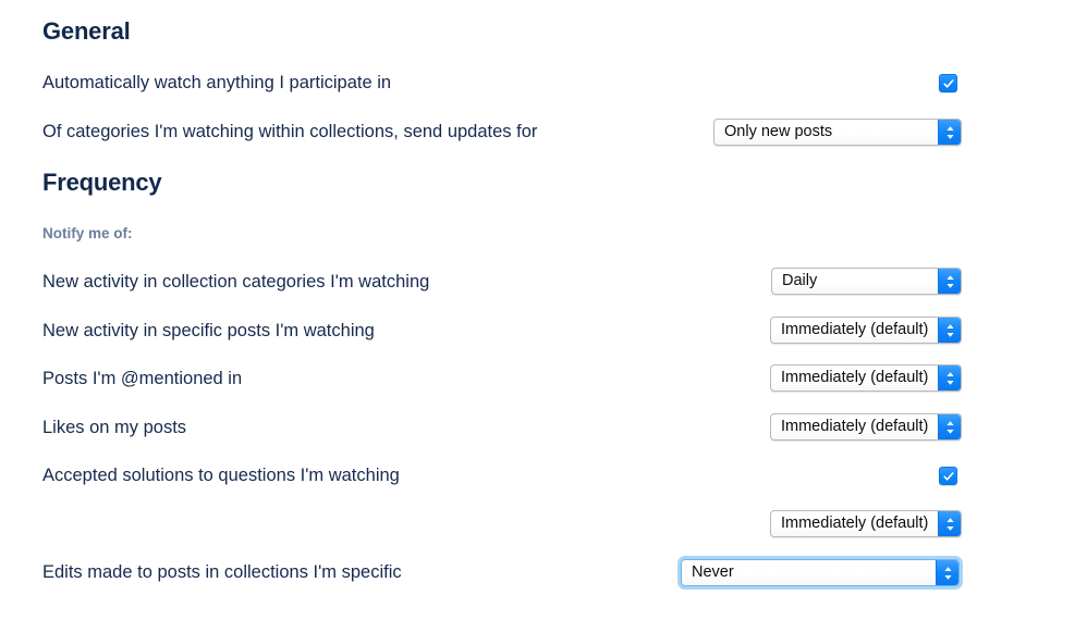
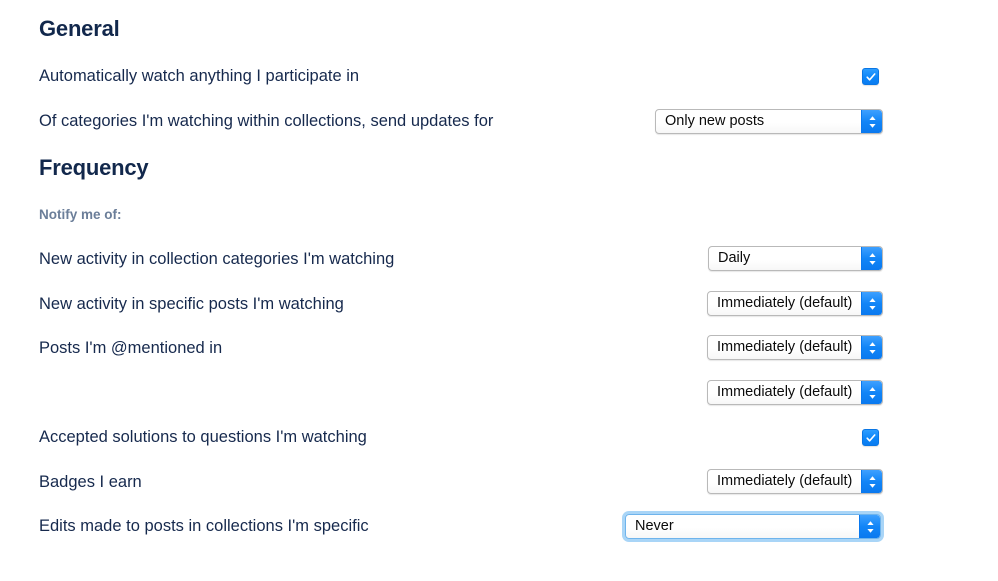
  General
  Automatically watch anything I participate in
  Of categories I'm watching within collections, send updates for
  Only new posts
  Frequency
  Notify me of:
  New activity in collection categories I'm watching
  Daily
  New activity in specific posts I'm watching
  Immediately (default)
  Posts I'm @mentioned in
  Immediately (default)
- Likes on my posts
  Immediately (default)
  Accepted solutions to questions I'm watching
+ Badges I earn
  Immediately (default)
  Edits made to posts in collections I'm specific
  Never
